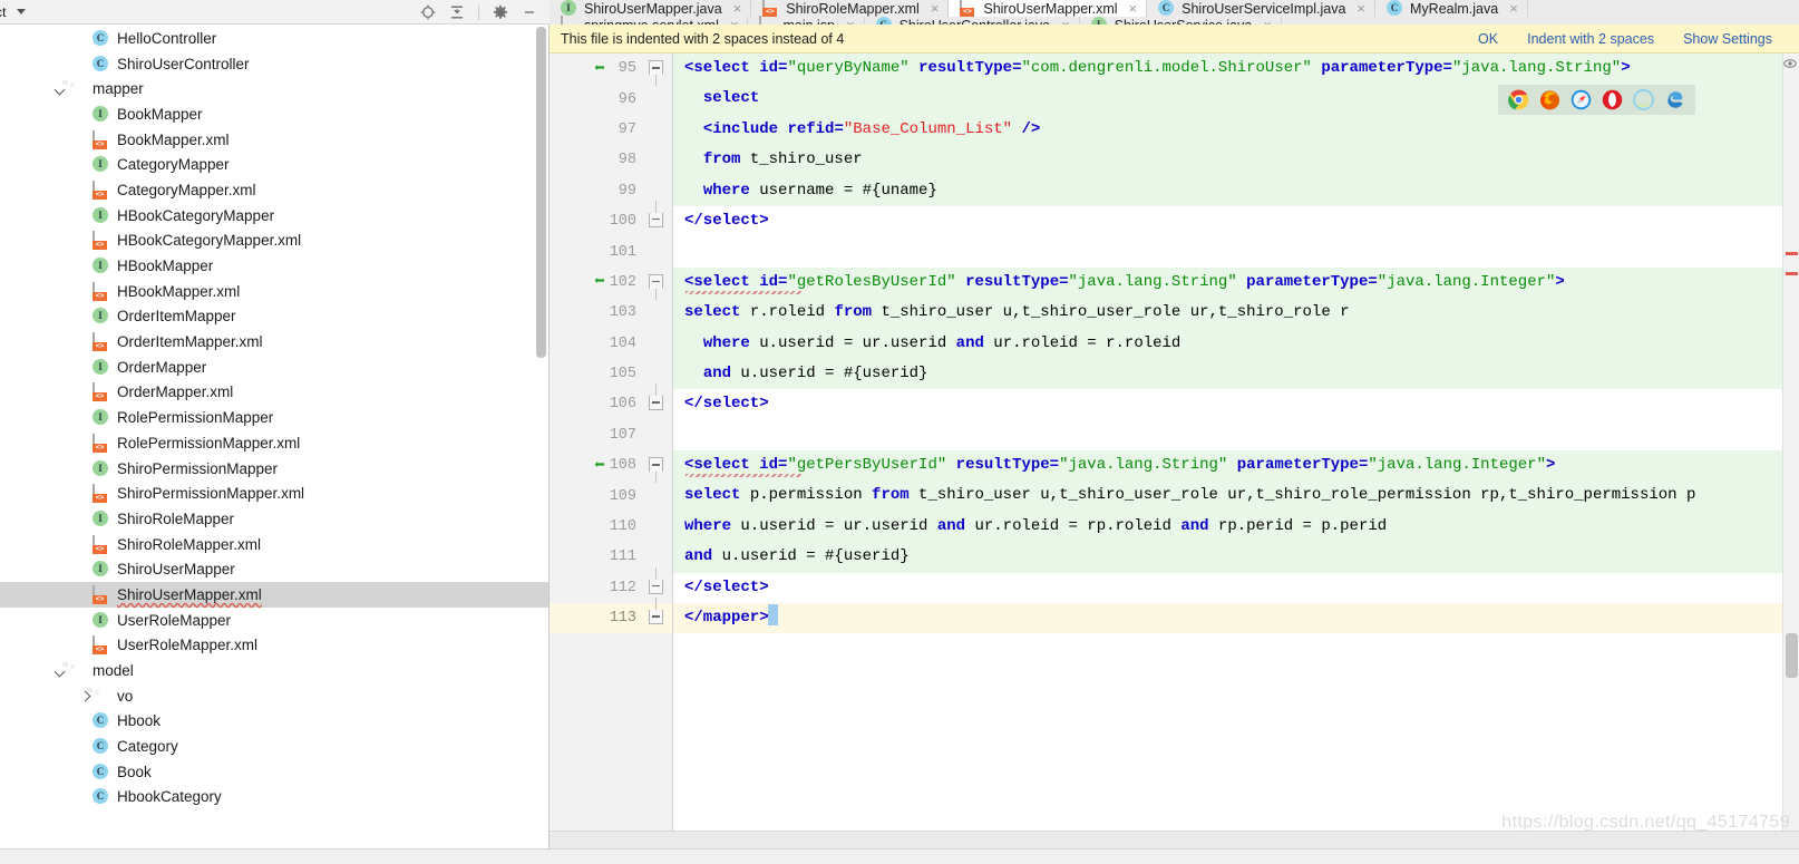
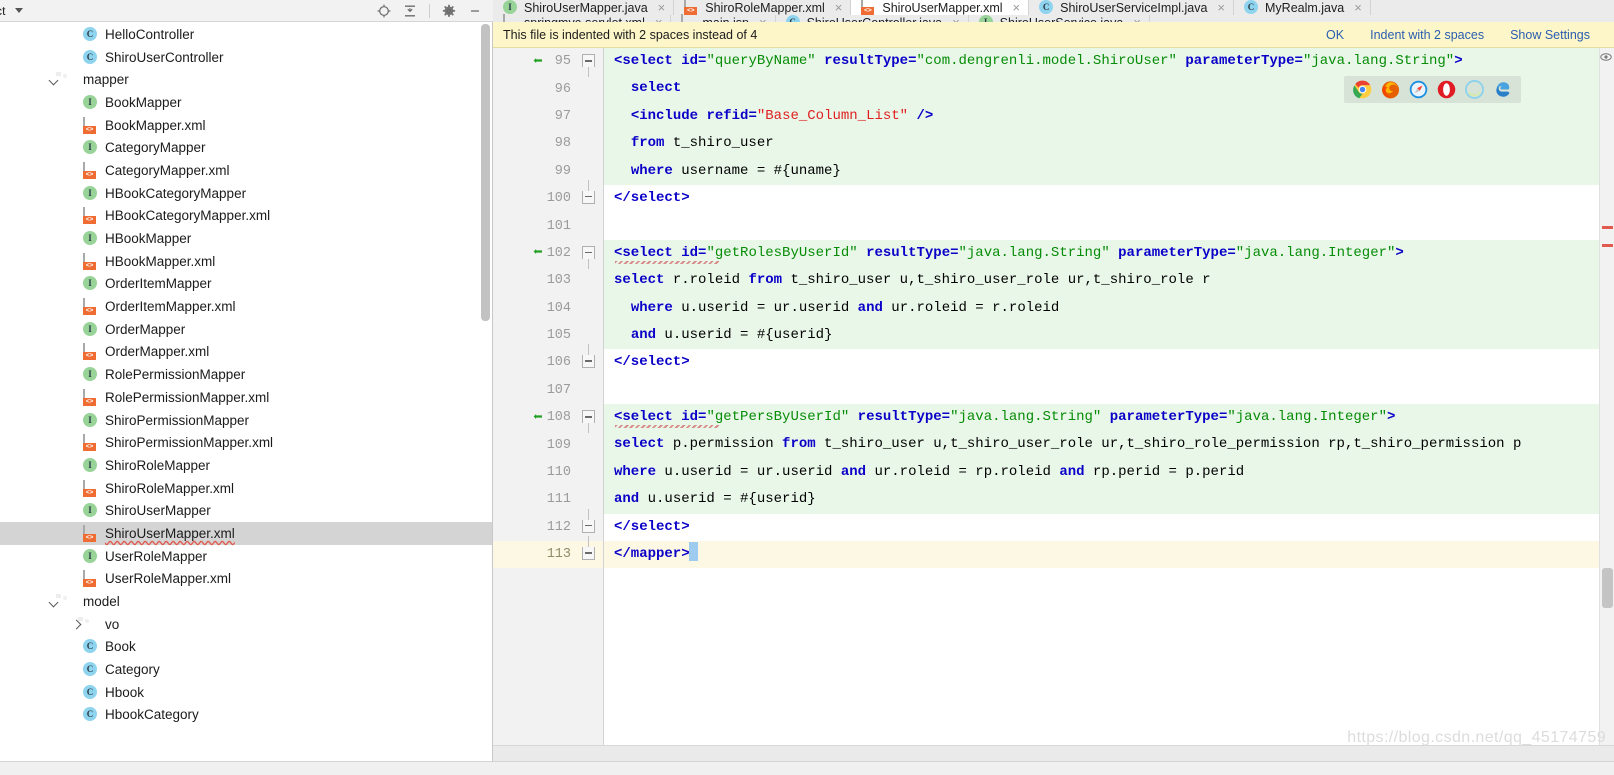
  I
  ShiroUserMapper.java
  ×
  ShiroRoleMapper.xml
  ×
  ShiroUserMapper.xml
  ×
  C
  ShiroUserServiceImpl.java
  ×
  C
  MyRealm.java
  ×
  C
  HelloController
  C
  ShiroUserController
  mapper
  I
  BookMapper
  BookMapper.xml
  I
  CategoryMapper
  CategoryMapper.xml
  I
  HBookCategoryMapper
  HBookCategoryMapper.xml
  I
  HBookMapper
  HBookMapper.xml
  I
  OrderItemMapper
  OrderItemMapper.xml
  I
  OrderMapper
  OrderMapper.xml
  I
  RolePermissionMapper
  RolePermissionMapper.xml
  I
  ShiroPermissionMapper
  ShiroPermissionMapper.xml
  I
  ShiroRoleMapper
  ShiroRoleMapper.xml
  I
  ShiroUserMapper
  ShiroUserMapper.xml
  I
  UserRoleMapper
  UserRoleMapper.xml
  model
  vo
  C
- Hbook
+ Book
  C
  Category
  C
- Book
+ Hbook
  C
  HbookCategory
  This file is indented with 2 spaces instead of 4
  OK
  Indent with 2 spaces
  Show Settings
  95
  ⬅
  96
  97
  98
  99
  100
  101
  102
  ⬅
  103
  104
  105
  106
  107
  108
  ⬅
  109
  110
  111
  112
  113
  <select id="queryByName" resultType="com.dengrenli.model.ShiroUser" parameterType="java.lang.String">
  select
  <include refid="Base_Column_List" />
  from t_shiro_user
  where username = #{uname}
  </select>
  <select id="getRolesByUserId" resultType="java.lang.String" parameterType="java.lang.Integer">
  select r.roleid from t_shiro_user u,t_shiro_user_role ur,t_shiro_role r
  where u.userid = ur.userid and ur.roleid = r.roleid
  and u.userid = #{userid}
  </select>
  <select id="getPersByUserId" resultType="java.lang.String" parameterType="java.lang.Integer">
  select p.permission from t_shiro_user u,t_shiro_user_role ur,t_shiro_role_permission rp,t_shiro_permission p
  where u.userid = ur.userid and ur.roleid = rp.roleid and rp.perid = p.perid
  and u.userid = #{userid}
  </select>
  </mapper>
  https://blog.csdn.net/qq_45174759
